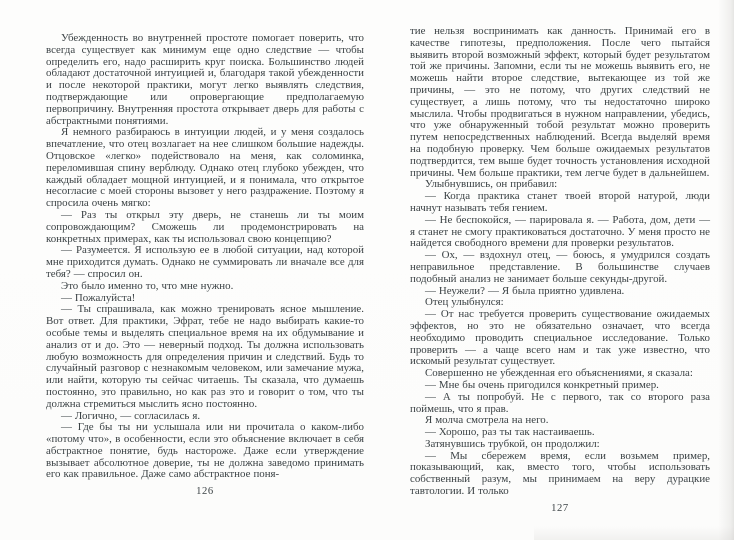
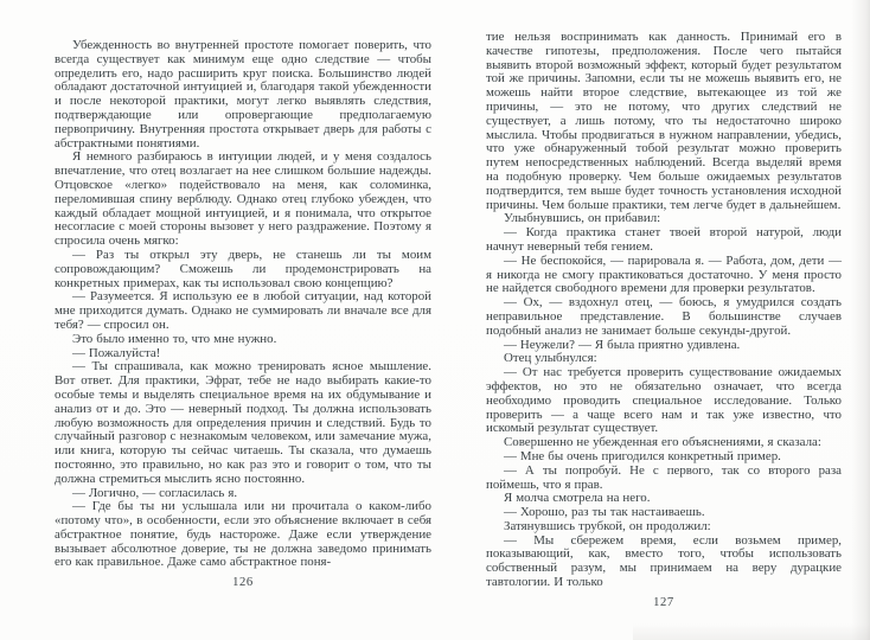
  Убежденность во внутренней простоте помогает поверить, что всегда существует как минимум еще одно следствие — чтобы определить его, надо расширить круг поиска. Большинство людей обладают достаточной интуицией и, благодаря такой убежденности и после некоторой практики, могут легко выявлять следствия, подтверждающие или опровергающие предполагаемую первопричину. Внутренняя простота открывает дверь для работы с абстрактными понятиями.
  Я немного разбираюсь в интуиции людей, и у меня создалось впечатление, что отец возлагает на нее слишком большие надежды. Отцовское «легко» подействовало на меня, как соломинка, переломившая спину верблюду. Однако отец глубоко убежден, что каждый обладает мощной интуицией, и я понимала, что открытое несогласие с моей стороны вызовет у него раздражение. Поэтому я спросила очень мягко:
  — Раз ты открыл эту дверь, не станешь ли ты моим сопровождающим? Сможешь ли продемонстрировать на конкретных примерах, как ты использовал свою концепцию?
  — Разумеется. Я использую ее в любой ситуации, над которой мне приходится думать. Однако не суммировать ли вначале все для тебя? — спросил он.
  Это было именно то, что мне нужно.
  — Пожалуйста!
- — Ты спрашивала, как можно тренировать ясное мышление. Вот ответ. Для практики, Эфрат, тебе не надо выбирать какие-то особые темы и выделять специальное время на их обдумывание и анализ от и до. Это — неверный подход. Ты должна использовать любую возможность для определения причин и следствий. Будь то случайный разговор с незнакомым человеком, или замечание мужа, или найти, которую ты сейчас читаешь. Ты сказала, что думаешь постоянно, это правильно, но как раз это и говорит о том, что ты должна стремиться мыслить ясно постоянно.
+ — Ты спрашивала, как можно тренировать ясное мышление. Вот ответ. Для практики, Эфрат, тебе не надо выбирать какие-то особые темы и выделять специальное время на их обдумывание и анализ от и до. Это — неверный подход. Ты должна использовать любую возможность для определения причин и следствий. Будь то случайный разговор с незнакомым человеком, или замечание мужа, или книга, которую ты сейчас читаешь. Ты сказала, что думаешь постоянно, это правильно, но как раз это и говорит о том, что ты должна стремиться мыслить ясно постоянно.
  — Логично, — согласилась я.
  — Где бы ты ни услышала или ни прочитала о каком-либо «потому что», в особенности, если это объяснение включает в себя абстрактное понятие, будь настороже. Даже если утверждение вызывает абсолютное доверие, ты не должна заведомо принимать его как правильное. Даже само абстрактное поня-
  126
  тие нельзя воспринимать как данность. Принимай его в качестве гипотезы, предположения. После чего пытайся выявить второй возможный эффект, который будет результатом той же причины. Запомни, если ты не можешь выявить его, не можешь найти второе следствие, вытекающее из той же причины, — это не потому, что других следствий не существует, а лишь потому, что ты недостаточно широко мыслила. Чтобы продвигаться в нужном направлении, убедись, что уже обнаруженный тобой результат можно проверить путем непосредственных наблюдений. Всегда выделяй время на подобную проверку. Чем больше ожидаемых результатов подтвердится, тем выше будет точность установления исходной причины. Чем больше практики, тем легче будет в дальнейшем.
  Улыбнувшись, он прибавил:
- — Когда практика станет твоей второй натурой, люди начнут называть тебя гением.
+ — Когда практика станет твоей второй натурой, люди начнут неверный тебя гением.
- — Не беспокойся, — парировала я. — Работа, дом, дети — я станет не смогу практиковаться достаточно. У меня просто не найдется свободного времени для проверки результатов.
+ — Не беспокойся, — парировала я. — Работа, дом, дети — я никогда не смогу практиковаться достаточно. У меня просто не найдется свободного времени для проверки результатов.
  — Ох, — вздохнул отец, — боюсь, я умудрился создать неправильное представление. В большинстве случаев подобный анализ не занимает больше секунды-другой.
  — Неужели? — Я была приятно удивлена.
  Отец улыбнулся:
  — От нас требуется проверить существование ожидаемых эффектов, но это не обязательно означает, что всегда необходимо проводить специальное исследование. Только проверить — а чаще всего нам и так уже известно, что искомый результат существует.
  Совершенно не убежденная его объяснениями, я сказала:
  — Мне бы очень пригодился конкретный пример.
  — А ты попробуй. Не с первого, так со второго раза поймешь, что я прав.
  Я молча смотрела на него.
  — Хорошо, раз ты так настаиваешь.
  Затянувшись трубкой, он продолжил:
  — Мы сбережем время, если возьмем пример, показывающий, как, вместо того, чтобы использовать собственный разум, мы принимаем на веру дурацкие тавтологии. И только
  127
